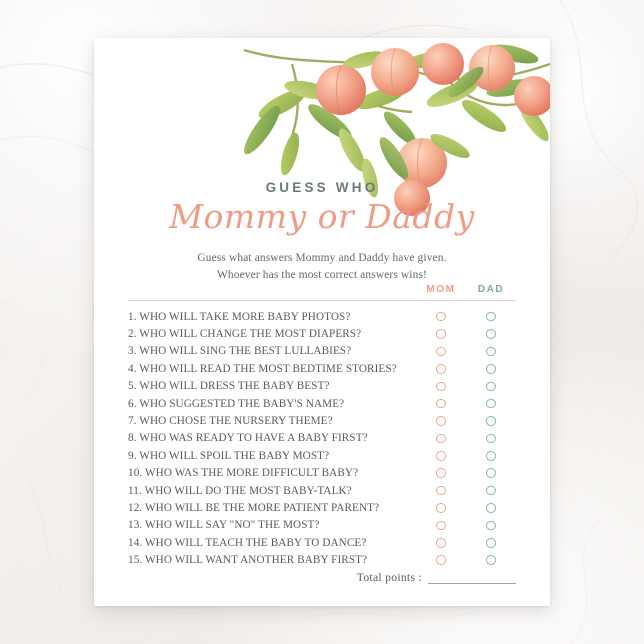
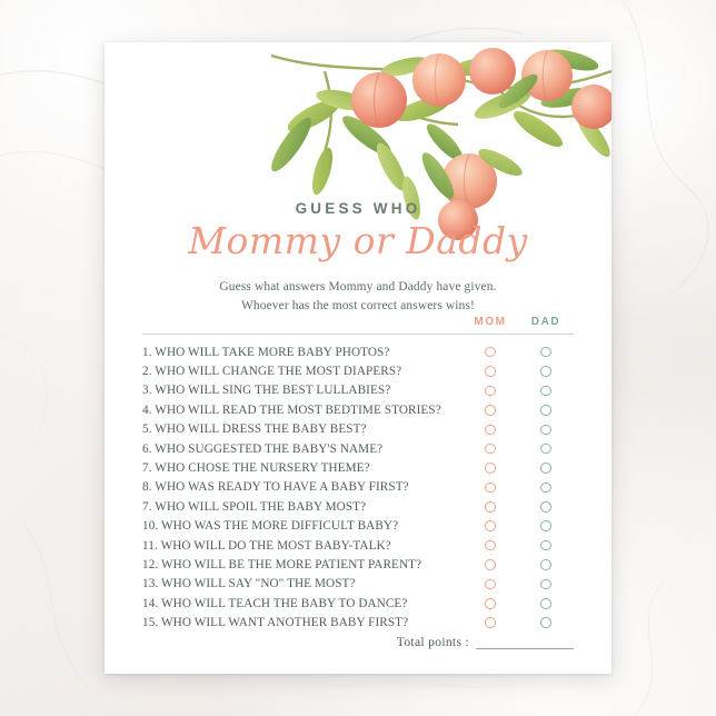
  GUESS WHO
  Mommy or Daddy
  Guess what answers Mommy and Daddy have given.
  Whoever has the most correct answers wins!
  MOM
  DAD
  1. WHO WILL TAKE MORE BABY PHOTOS?
  2. WHO WILL CHANGE THE MOST DIAPERS?
  3. WHO WILL SING THE BEST LULLABIES?
  4. WHO WILL READ THE MOST BEDTIME STORIES?
  5. WHO WILL DRESS THE BABY BEST?
  6. WHO SUGGESTED THE BABY'S NAME?
  7. WHO CHOSE THE NURSERY THEME?
  8. WHO WAS READY TO HAVE A BABY FIRST?
- 9. WHO WILL SPOIL THE BABY MOST?
+ 7. WHO WILL SPOIL THE BABY MOST?
  10. WHO WAS THE MORE DIFFICULT BABY?
  11. WHO WILL DO THE MOST BABY-TALK?
  12. WHO WILL BE THE MORE PATIENT PARENT?
  13. WHO WILL SAY "NO" THE MOST?
  14. WHO WILL TEACH THE BABY TO DANCE?
  15. WHO WILL WANT ANOTHER BABY FIRST?
  Total points :
